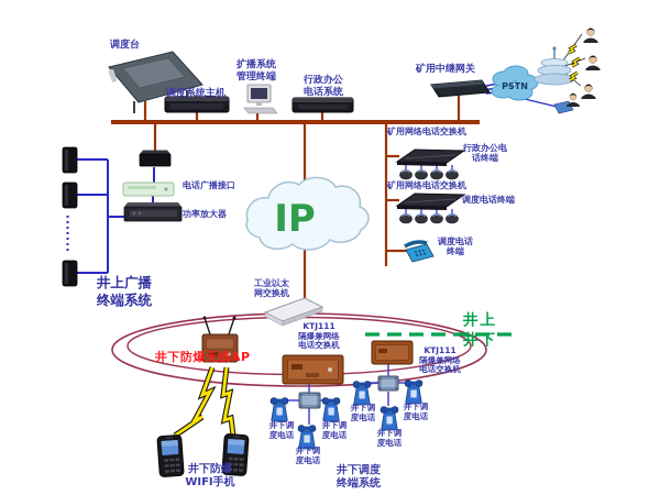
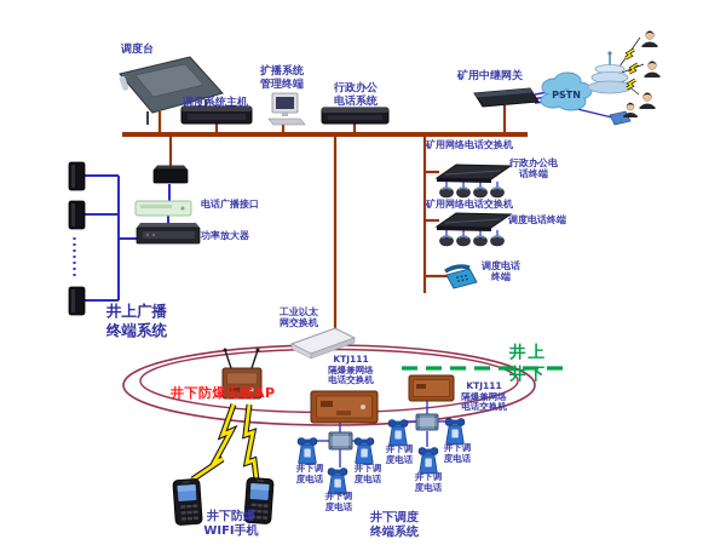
  PSTN
- IP
  调度台
  调度系统主机
  扩播系统
  管理终端
  行政办公
  电话系统
  矿用中继网关
  矿用网络电话交换机
  行政办公电
  话终端
  矿用网络电话交换机
  调度电话终端
  调度电话
  终端
  电话广播接口
  功率放大器
  井上广播
  终端系统
  工业以太
  网交换机
  井下防爆无线AP
  KTJ111
  隔爆兼网络
  电话交换机
  KTJ111
  隔爆兼网络
  电话交换机
  井上
  井下
  井下防爆
  WIFI手机
  井下调度
  终端系统
  井下调
  度电话
  井下调
  度电话
  井下调
  度电话
  井下调
  度电话
  井下调
  度电话
  井下调
  度电话
